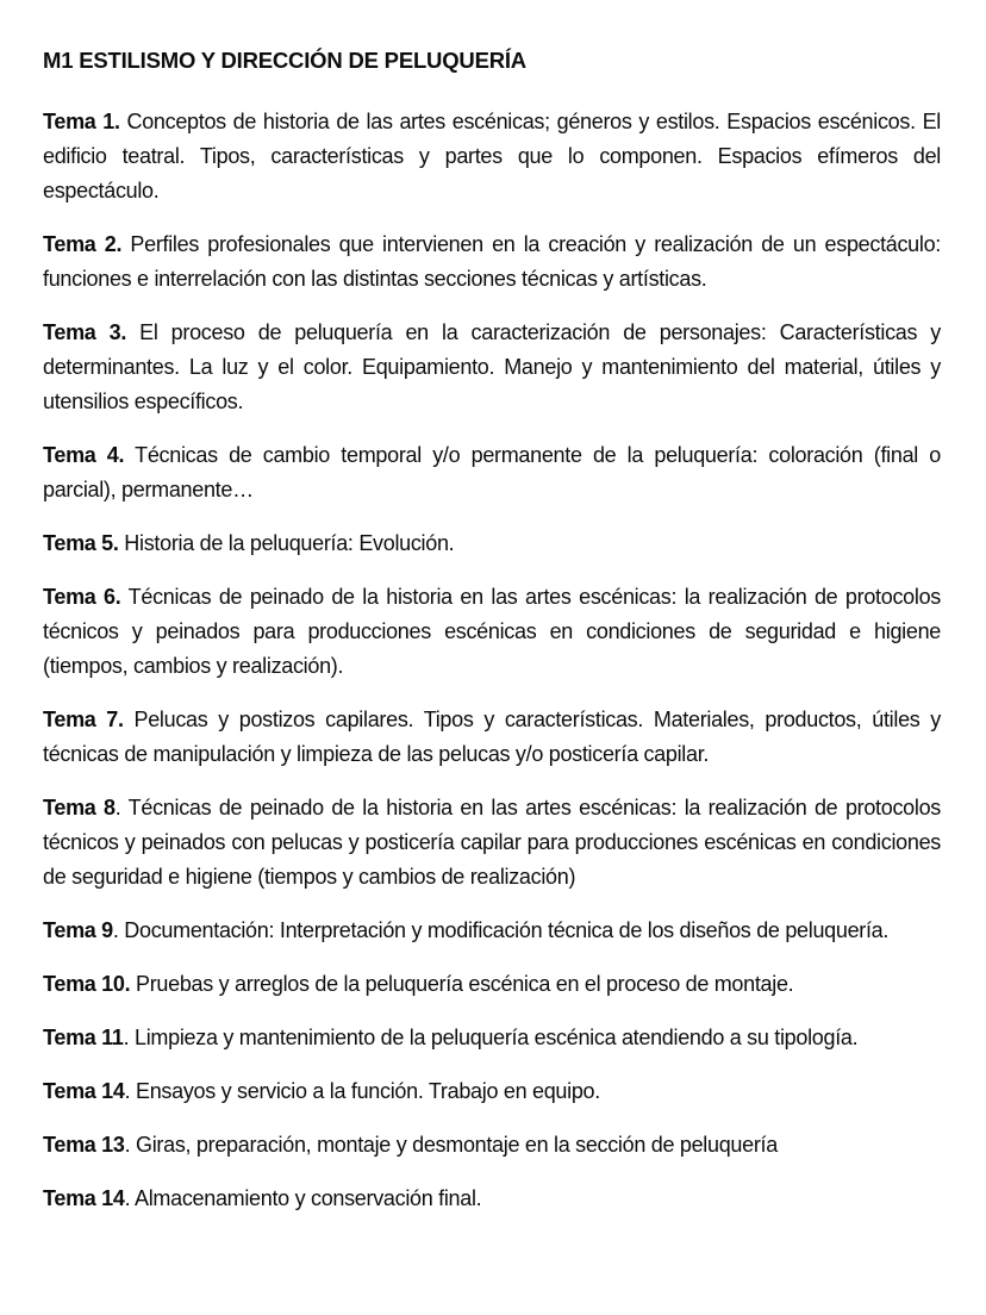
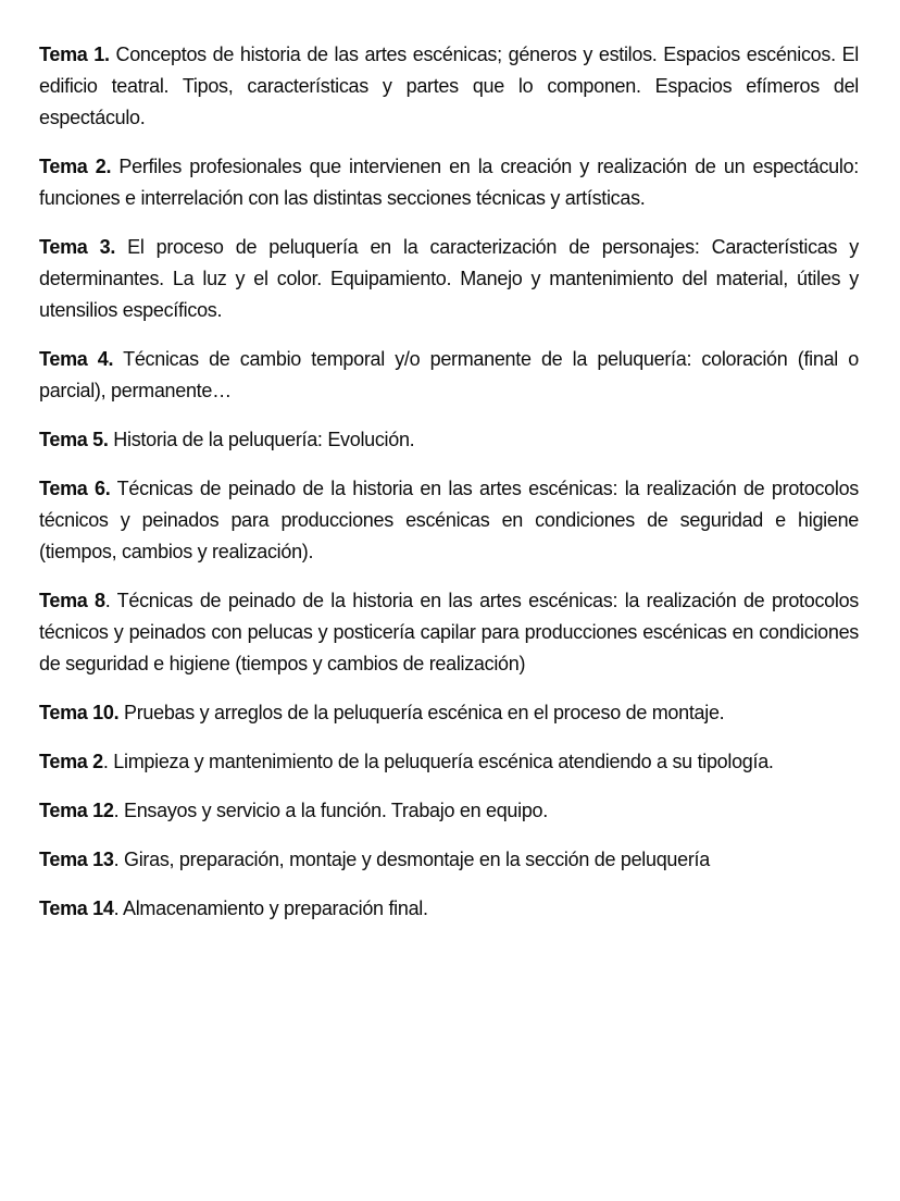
- M1 ESTILISMO Y DIRECCIÓN DE PELUQUERÍA
  Tema 1. Conceptos de historia de las artes escénicas; géneros y estilos. Espacios escénicos. El edificio teatral. Tipos, características y partes que lo componen. Espacios efímeros del espectáculo.
  Tema 2. Perfiles profesionales que intervienen en la creación y realización de un espectáculo: funciones e interrelación con las distintas secciones técnicas y artísticas.
  Tema 3. El proceso de peluquería en la caracterización de personajes: Características y determinantes. La luz y el color. Equipamiento. Manejo y mantenimiento del material, útiles y utensilios específicos.
  Tema 4. Técnicas de cambio temporal y/o permanente de la peluquería: coloración (final o parcial), permanente…
  Tema 5. Historia de la peluquería: Evolución.
  Tema 6. Técnicas de peinado de la historia en las artes escénicas: la realización de protocolos técnicos y peinados para producciones escénicas en condiciones de seguridad e higiene (tiempos, cambios y realización).
- Tema 7. Pelucas y postizos capilares. Tipos y características. Materiales, productos, útiles y técnicas de manipulación y limpieza de las pelucas y/o posticería capilar.
  Tema 8. Técnicas de peinado de la historia en las artes escénicas: la realización de protocolos técnicos y peinados con pelucas y posticería capilar para producciones escénicas en condiciones de seguridad e higiene (tiempos y cambios de realización)
- Tema 9. Documentación: Interpretación y modificación técnica de los diseños de peluquería.
  Tema 10. Pruebas y arreglos de la peluquería escénica en el proceso de montaje.
- Tema 11. Limpieza y mantenimiento de la peluquería escénica atendiendo a su tipología.
+ Tema 2. Limpieza y mantenimiento de la peluquería escénica atendiendo a su tipología.
- Tema 14. Ensayos y servicio a la función. Trabajo en equipo.
+ Tema 12. Ensayos y servicio a la función. Trabajo en equipo.
  Tema 13. Giras, preparación, montaje y desmontaje en la sección de peluquería
- Tema 14. Almacenamiento y conservación final.
+ Tema 14. Almacenamiento y preparación final.
